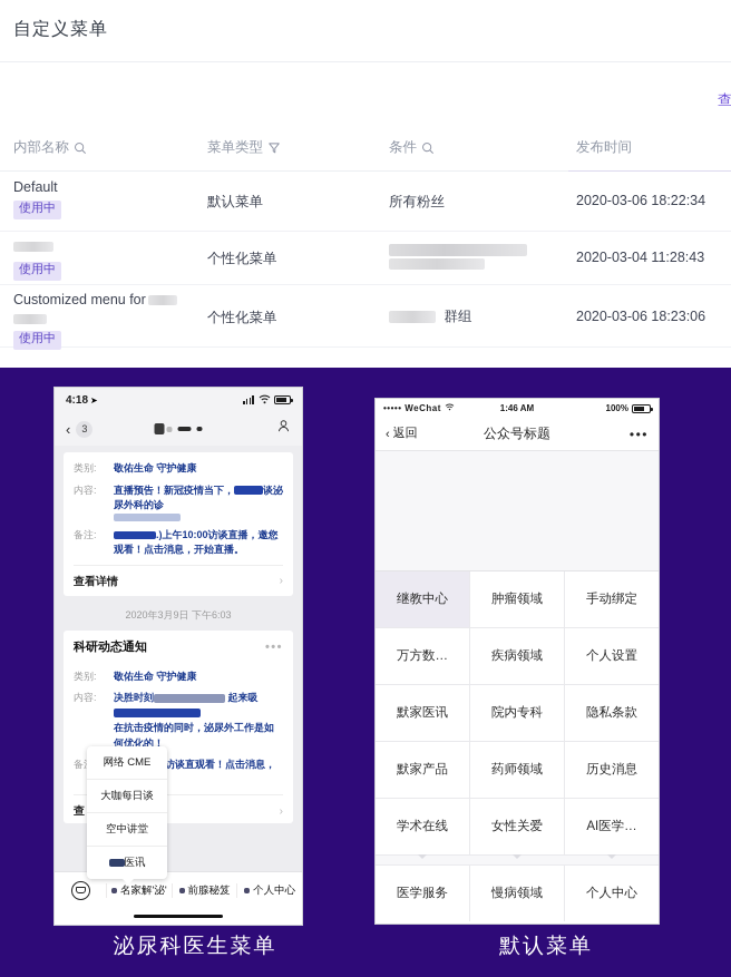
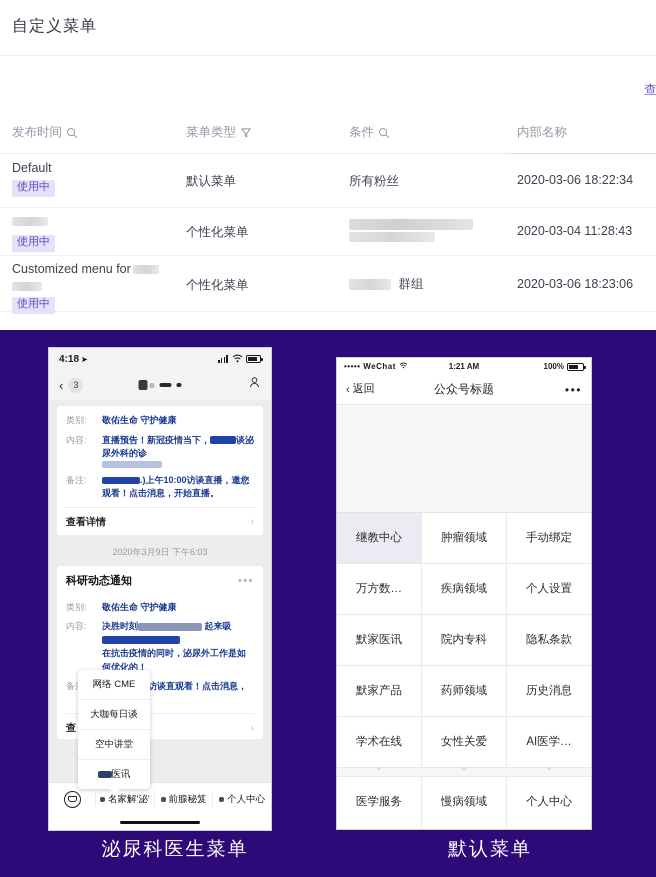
  自定义菜单
  查
- 内部名称
+ 发布时间
  菜单类型
  条件
- 发布时间
+ 内部名称
  Default
  使用中
  默认菜单
  所有粉丝
  2020-03-06 18:22:34
  使用中
  个性化菜单
  2020-03-04 11:28:43
  Customized menu for
  使用中
  个性化菜单
  群组
  2020-03-06 18:23:06
  4:18
  ➤
  ‹
  3
  类别:
  敬佑生命 守护健康
  内容:
  直播预告！新冠疫情当下， 谈泌尿外科的诊
  备注:
  .)上午10:00访谈直播，邀您观看！点击消息，开始直播。
  查看详情
  ›
  2020年3月9日 下午6:03
  科研动态通知
  •••
  类别:
  敬佑生命 守护健康
  内容:
  决胜时刻 起来吸
  在抗击疫情的同时，泌尿外工作是如何优化的！
  访谈直观看！点击消息，
  查
  ›
  网络 CME
  大咖每日谈
  空中讲堂
  医讯
  名家解'泌'
  前腺秘笈
  个人中心
  ••••• WeChat
- 1:46 AM
+ 1:21 AM
  100%
  ‹
  返回
  公众号标题
  •••
  继教中心
  肿瘤领域
  手动绑定
  万方数…
  疾病领域
  个人设置
  默家医讯
  院内专科
  隐私条款
  默家产品
  药师领域
  历史消息
  学术在线
  女性关爱
  AI医学…
  医学服务
  慢病领域
  个人中心
  泌尿科医生菜单
  默认菜单
